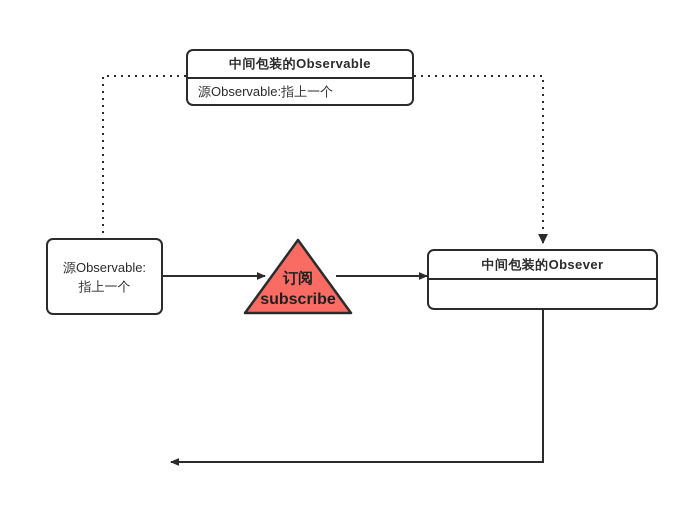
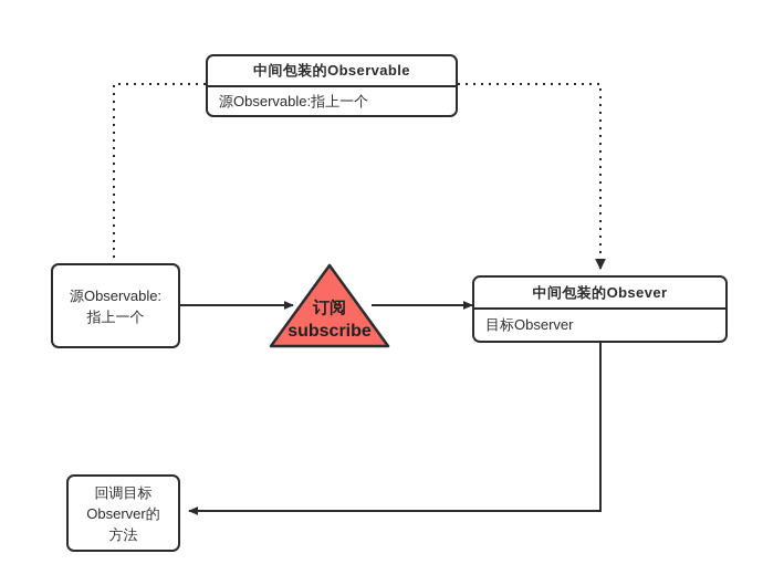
  中间包装的Observable
  源Observable:指上一个
  源Observable:
  指上一个
  订阅
  subscribe
  中间包装的Obsever
+ 目标Observer
+ 回调目标
+ Observer的
+ 方法
